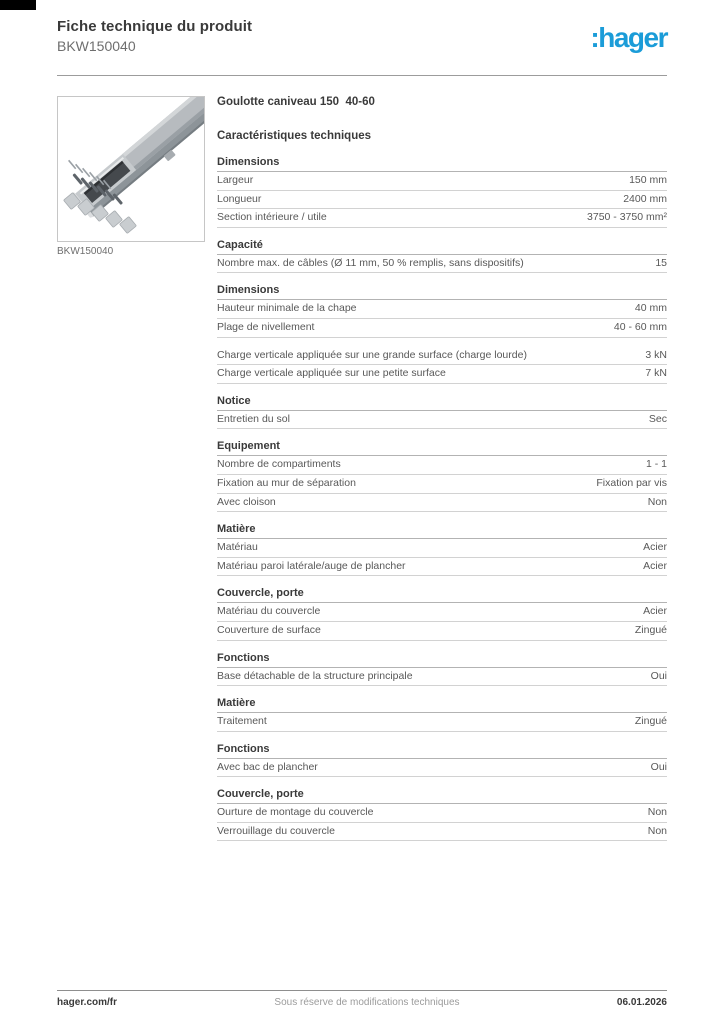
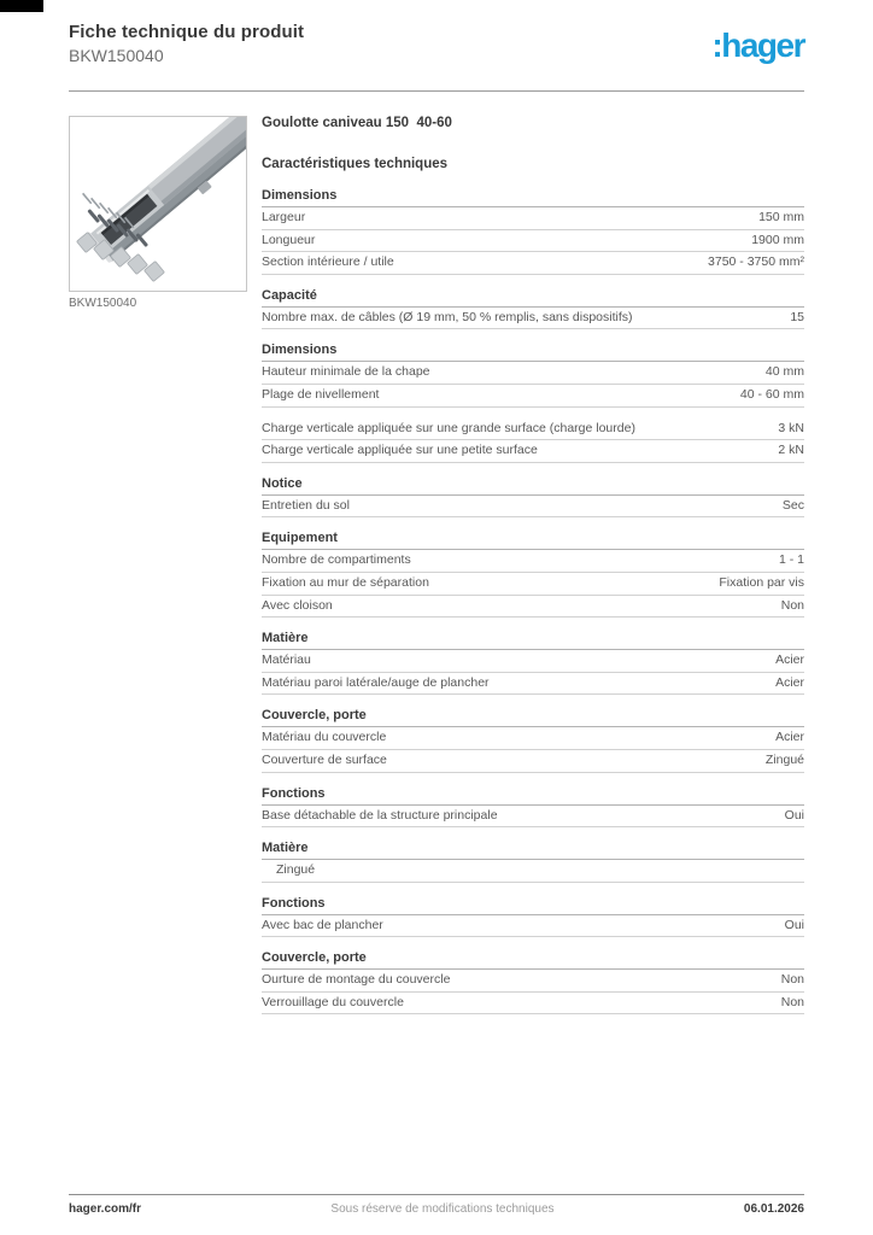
  Fiche technique du produit
  BKW150040
  :hager
  BKW150040
  Goulotte caniveau 150 40-60
  Caractéristiques techniques
  Dimensions
  Largeur
  150 mm
  Longueur
- 2400 mm
+ 1900 mm
  Section intérieure / utile
  3750 - 3750 mm²
  Capacité
- Nombre max. de câbles (Ø 11 mm, 50 % remplis, sans dispositifs)
+ Nombre max. de câbles (Ø 19 mm, 50 % remplis, sans dispositifs)
  15
  Dimensions
  Hauteur minimale de la chape
  40 mm
  Plage de nivellement
  40 - 60 mm
  Charge verticale appliquée sur une grande surface (charge lourde)
  3 kN
  Charge verticale appliquée sur une petite surface
- 7 kN
+ 2 kN
  Notice
  Entretien du sol
  Sec
  Equipement
  Nombre de compartiments
  1 - 1
  Fixation au mur de séparation
  Fixation par vis
  Avec cloison
  Non
  Matière
  Matériau
  Acier
  Matériau paroi latérale/auge de plancher
  Acier
  Couvercle, porte
  Matériau du couvercle
  Acier
  Couverture de surface
  Zingué
  Fonctions
  Base détachable de la structure principale
  Oui
  Matière
- Traitement
  Zingué
  Fonctions
  Avec bac de plancher
  Oui
  Couvercle, porte
  Ourture de montage du couvercle
  Non
  Verrouillage du couvercle
  Non
  hager.com/fr
  Sous réserve de modifications techniques
  06.01.2026
